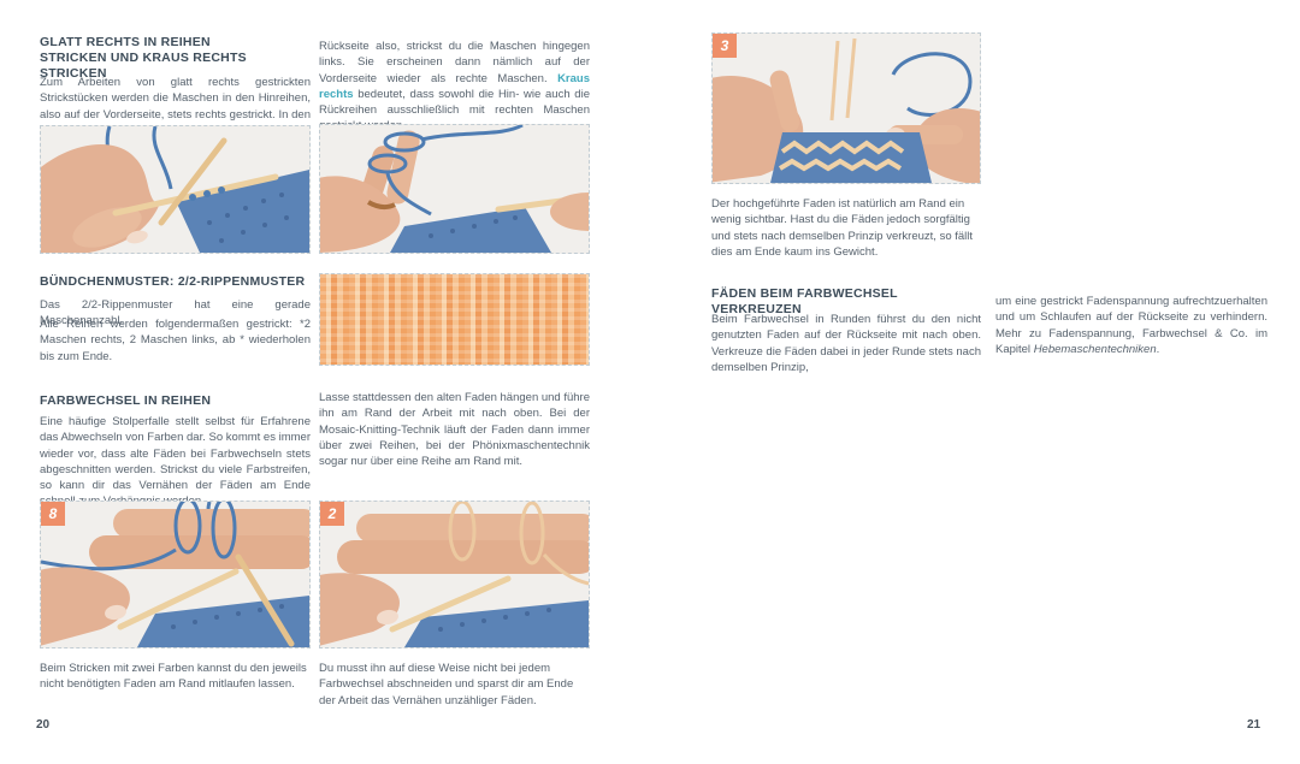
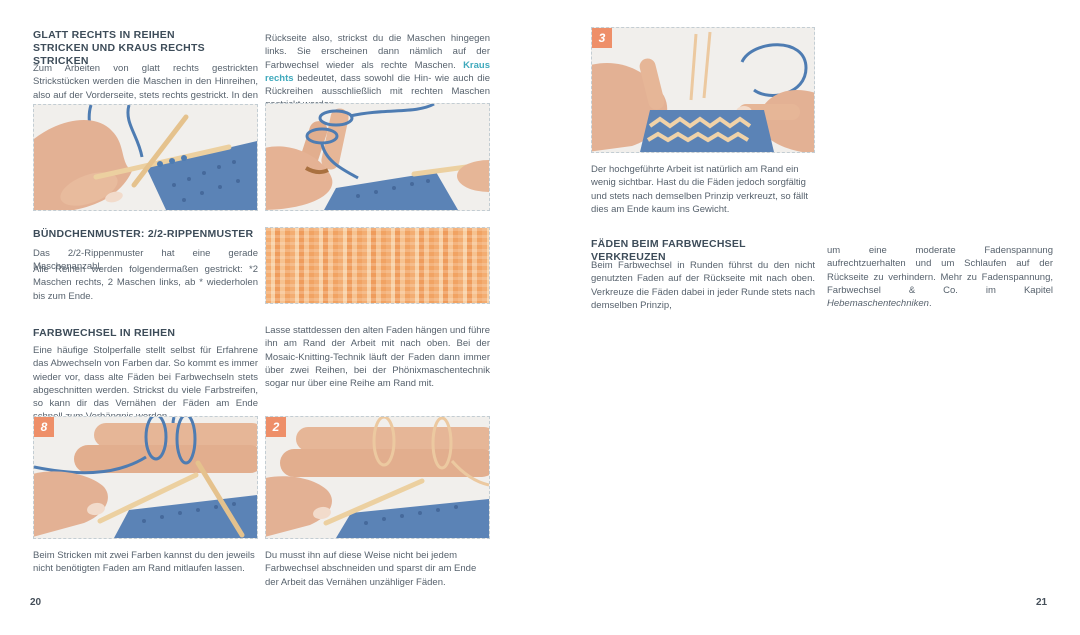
  GLATT RECHTS IN REIHEN
  STRICKEN UND KRAUS RECHTS STRICKEN
  Zum Arbeiten von glatt rechts gestrickten Strickstücken werden die Maschen in den Hinreihen, also auf der Vorderseite, stets rechts gestrickt. In den
  BÜNDCHENMUSTER: 2/2-RIPPENMUSTER
  Das 2/2-Rippenmuster hat eine gerade Maschenanzahl.
  Alle Reihen werden folgendermaßen gestrickt: *2 Maschen rechts, 2 Maschen links, ab * wiederholen bis zum Ende.
  FARBWECHSEL IN REIHEN
  Eine häufige Stolperfalle stellt selbst für Erfahrene das Abwechseln von Farben dar. So kommt es immer wieder vor, dass alte Fäden bei Farbwechseln stets abgeschnitten werden. Strickst du viele Farbstreifen, so kann dir das Vernähen der Fäden am Ende
  8
  Beim Stricken mit zwei Farben kannst du den jeweils nicht benötigten Faden am Rand mitlaufen lassen.
- Rückseite also, strickst du die Maschen hingegen links. Sie erscheinen dann nämlich auf der Vorderseite wieder als rechte Maschen. Kraus rechts bedeutet, dass sowohl die Hin- wie auch die Rückreihen ausschließlich mit rechten Maschen
+ Rückseite also, strickst du die Maschen hingegen links. Sie erscheinen dann nämlich auf der Farbwechsel wieder als rechte Maschen. Kraus rechts bedeutet, dass sowohl die Hin- wie auch die Rückreihen ausschließlich mit rechten Maschen
  Lasse stattdessen den alten Faden hängen und führe ihn am Rand der Arbeit mit nach oben. Bei der Mosaic-Knitting-Technik läuft der Faden dann immer über zwei Reihen, bei der Phönixmaschentechnik sogar nur über eine Reihe am Rand mit.
  2
  Du musst ihn auf diese Weise nicht bei jedem Farbwechsel abschneiden und sparst dir am Ende der Arbeit das Vernähen unzähliger Fäden.
  20
  3
- Der hochgeführte Faden ist natürlich am Rand ein wenig sichtbar. Hast du die Fäden jedoch sorgfältig und stets nach demselben Prinzip verkreuzt, so fällt dies am Ende kaum ins Gewicht.
+ Der hochgeführte Arbeit ist natürlich am Rand ein wenig sichtbar. Hast du die Fäden jedoch sorgfältig und stets nach demselben Prinzip verkreuzt, so fällt dies am Ende kaum ins Gewicht.
  FÄDEN BEIM FARBWECHSEL VERKREUZEN
  Beim Farbwechsel in Runden führst du den nicht genutzten Faden auf der Rückseite mit nach oben. Verkreuze die Fäden dabei in jeder Runde stets nach demselben Prinzip,
- um eine gestrickt Fadenspannung aufrechtzuerhalten und um Schlaufen auf der Rückseite zu verhindern. Mehr zu Fadenspannung, Farbwechsel & Co. im Kapitel Hebemaschentechniken.
+ um eine moderate Fadenspannung aufrechtzuerhalten und um Schlaufen auf der Rückseite zu verhindern. Mehr zu Fadenspannung, Farbwechsel & Co. im Kapitel Hebemaschentechniken.
  21
